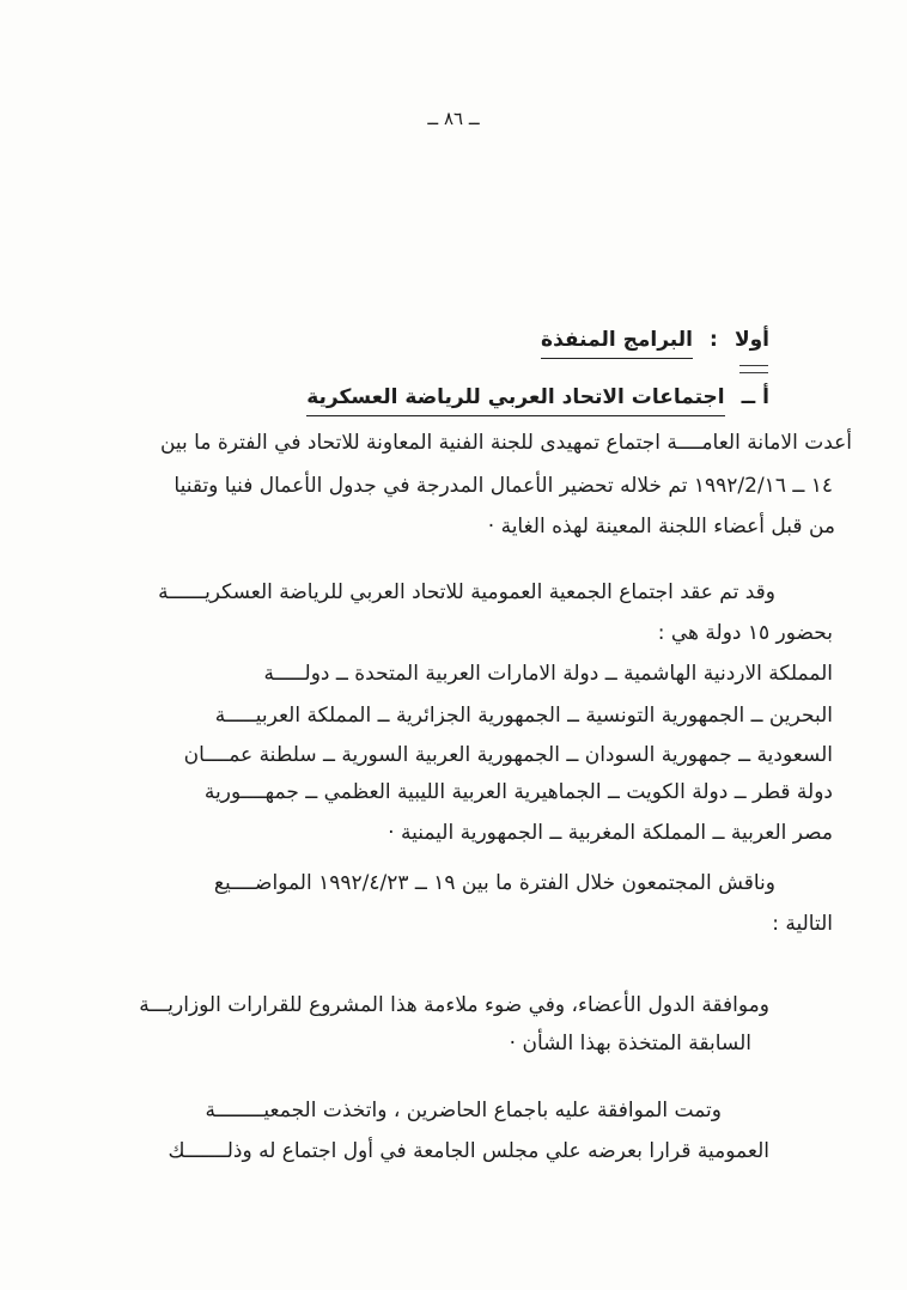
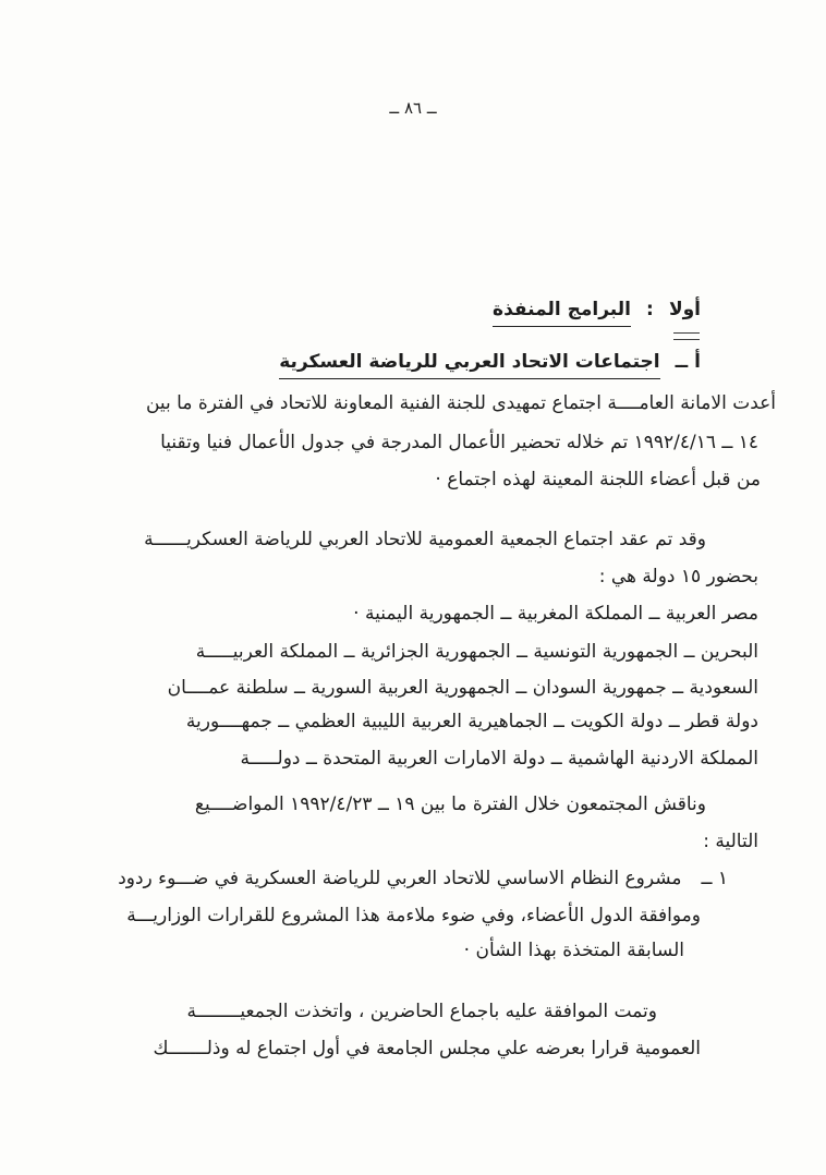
  ــ ٨٦ ــ
  أولا
  :
  البرامج المنفذة
  أ ــ
  اجتماعات الاتحاد العربي للرياضة العسكرية
  أعدت الامانة العامــــة اجتماع تمهيدى للجنة الفنية المعاونة للاتحاد في الفترة ما بين
- ١٤ ــ ١٩٩٢/2/١٦ تم خلاله تحضير الأعمال المدرجة في جدول الأعمال فنيا وتقنيا
+ ١٤ ــ ١٩٩٢/٤/١٦ تم خلاله تحضير الأعمال المدرجة في جدول الأعمال فنيا وتقنيا
- من قبل أعضاء اللجنة المعينة لهذه الغاية ·
+ من قبل أعضاء اللجنة المعينة لهذه اجتماع ·
  وقد تم عقد اجتماع الجمعية العمومية للاتحاد العربي للرياضة العسكريــــــة
  بحضور ١٥ دولة هي :
- المملكة الاردنية الهاشمية ــ دولة الامارات العربية المتحدة ــ دولـــــة
+ مصر العربية ــ المملكة المغربية ــ الجمهورية اليمنية ·
  البحرين ــ الجمهورية التونسية ــ الجمهورية الجزائرية ــ المملكة العربيـــــة
  السعودية ــ جمهورية السودان ــ الجمهورية العربية السورية ــ سلطنة عمــــان
  دولة قطر ــ دولة الكويت ــ الجماهيرية العربية الليبية العظمي ــ جمهــــورية
- مصر العربية ــ المملكة المغربية ــ الجمهورية اليمنية ·
+ المملكة الاردنية الهاشمية ــ دولة الامارات العربية المتحدة ــ دولـــــة
  وناقش المجتمعون خلال الفترة ما بين ١٩ ــ ١٩٩٢/٤/٢٣ المواضــــيع
  التالية :
+ ١ ــ
+ مشروع النظام الاساسي للاتحاد العربي للرياضة العسكرية في ضـــوء ردود
  وموافقة الدول الأعضاء، وفي ضوء ملاءمة هذا المشروع للقرارات الوزاريـــة
  السابقة المتخذة بهذا الشأن ·
  وتمت الموافقة عليه باجماع الحاضرين ، واتخذت الجمعيــــــــة
  العمومية قرارا بعرضه علي مجلس الجامعة في أول اجتماع له وذلـــــــك
